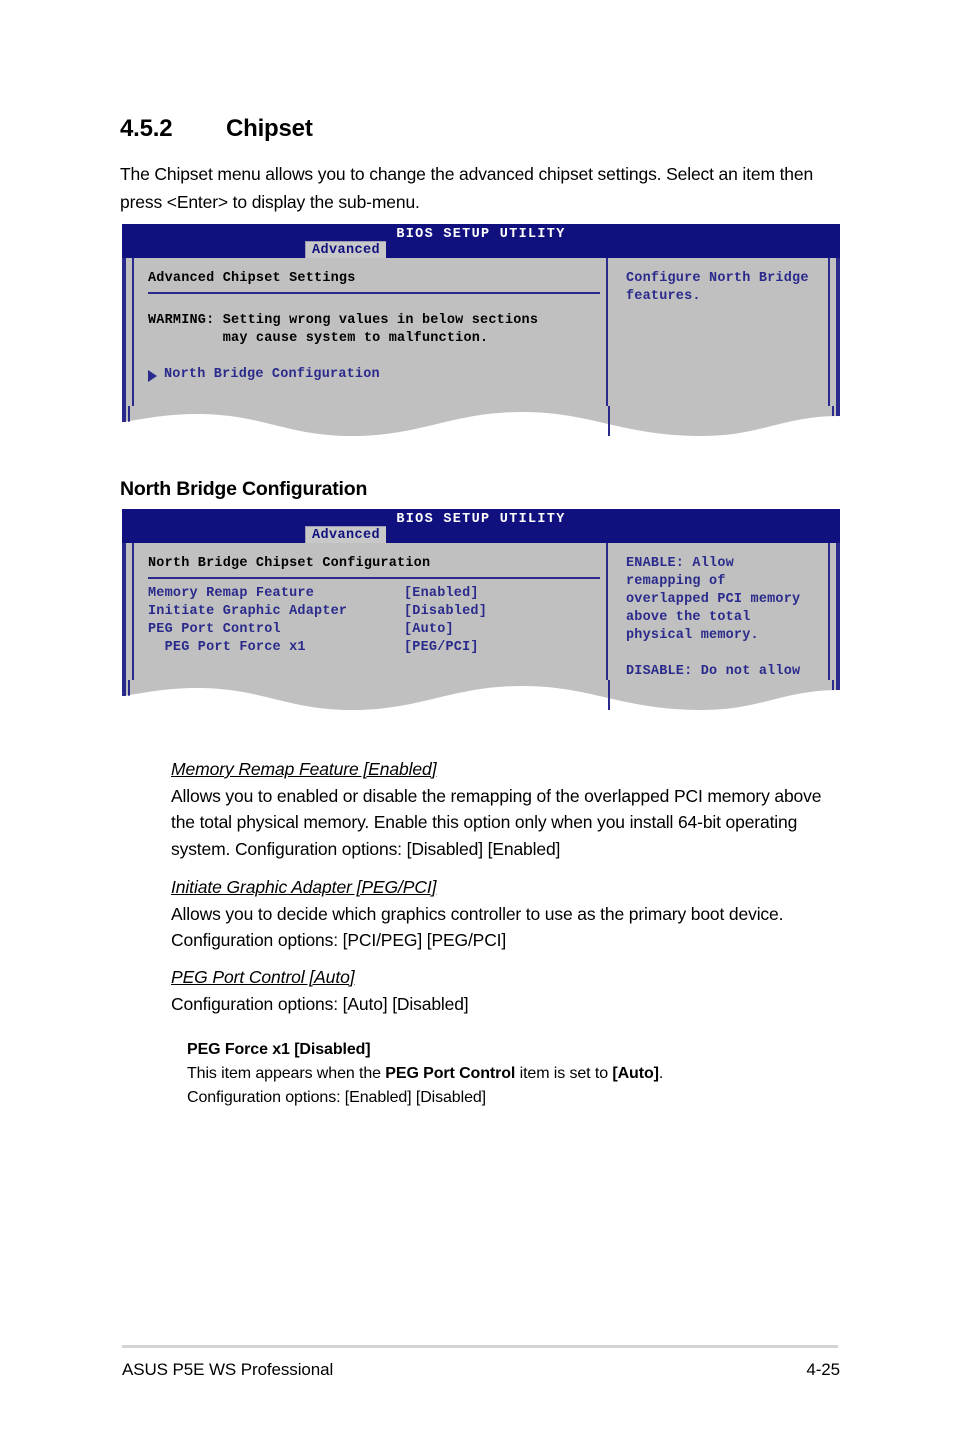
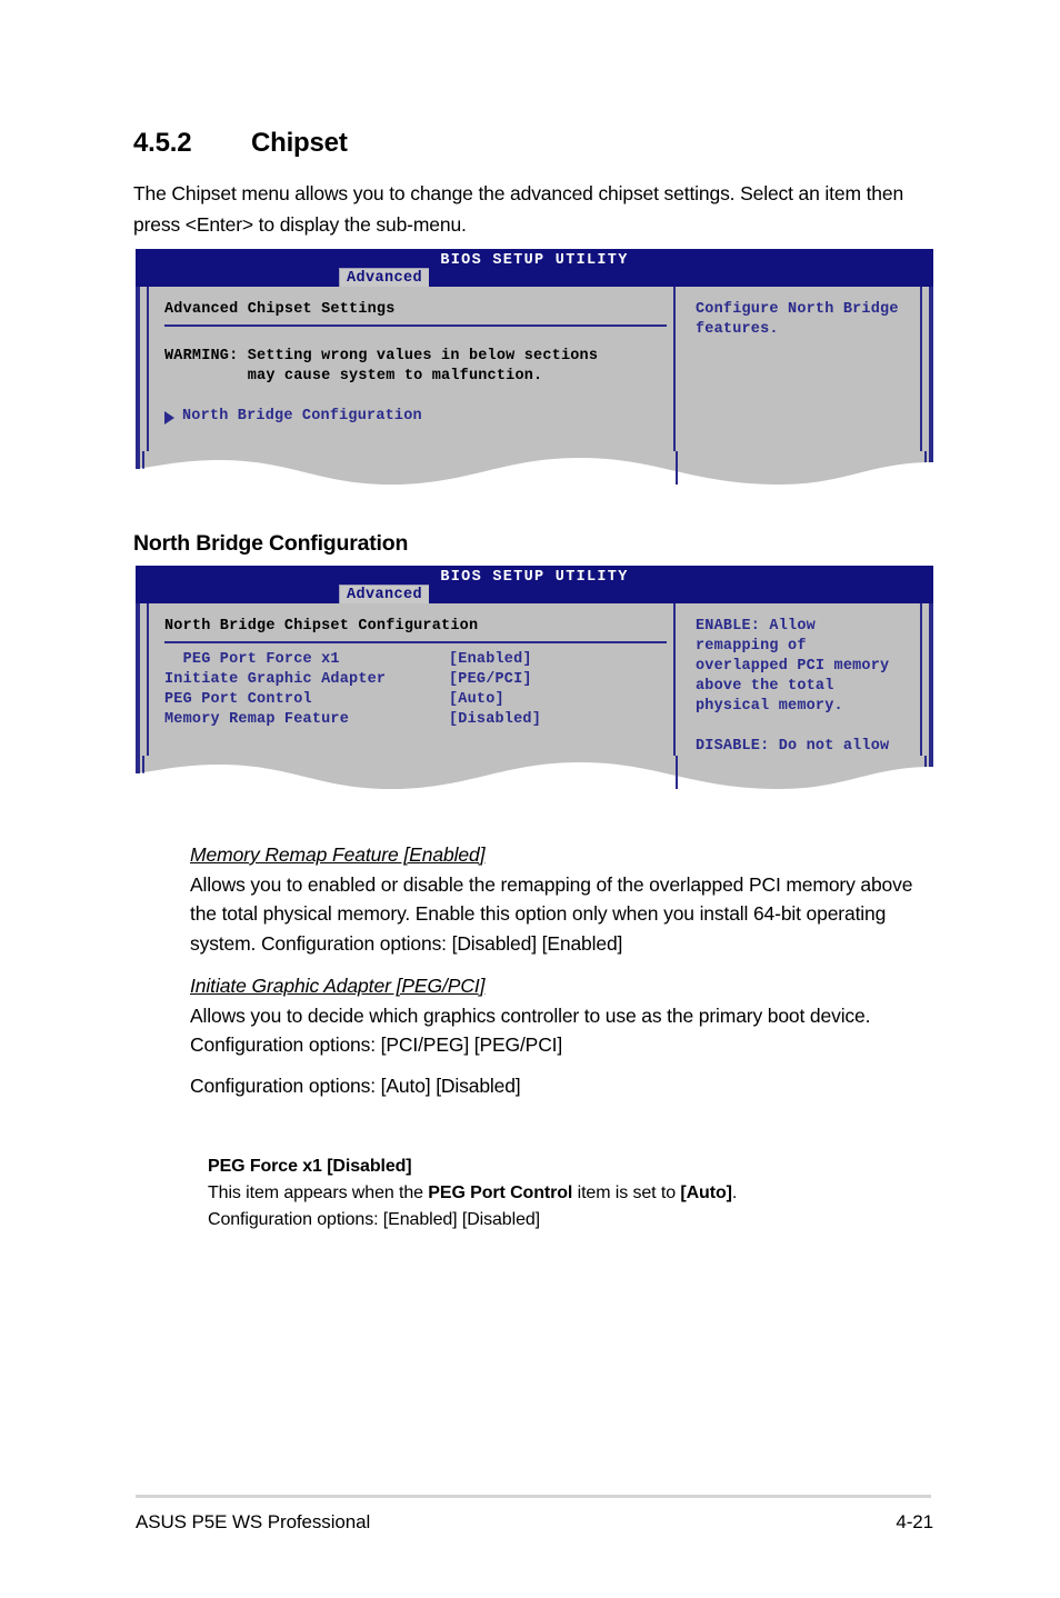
  4.5.2
  Chipset
  The Chipset menu allows you to change the advanced chipset settings. Select an item then press <Enter> to display the sub-menu.
  BIOS SETUP UTILITY
  Advanced
  Advanced Chipset Settings
  WARMING: Setting wrong values in below sections may cause system to malfunction.
  North Bridge Configuration
  Configure North Bridge
  features.
  North Bridge Configuration
  BIOS SETUP UTILITY
  Advanced
  North Bridge Chipset Configuration
- Memory Remap Feature
+ PEG Port Force x1
  [Enabled]
  Initiate Graphic Adapter
- [Disabled]
+ [PEG/PCI]
  PEG Port Control
  [Auto]
- PEG Port Force x1
+ Memory Remap Feature
- [PEG/PCI]
+ [Disabled]
  ENABLE: Allow
  remapping of
  overlapped PCI memory
  above the total
  physical memory.
  DISABLE: Do not allow
  Memory Remap Feature [Enabled]
  Allows you to enabled or disable the remapping of the overlapped PCI memory above the total physical memory. Enable this option only when you install 64-bit operating system. Configuration options: [Disabled] [Enabled]
  Initiate Graphic Adapter [PEG/PCI]
  Allows you to decide which graphics controller to use as the primary boot device. Configuration options: [PCI/PEG] [PEG/PCI]
- PEG Port Control [Auto]
  Configuration options: [Auto] [Disabled]
  PEG Force x1 [Disabled]
  This item appears when the PEG Port Control item is set to [Auto].
  Configuration options: [Enabled] [Disabled]
  ASUS P5E WS Professional
- 4-25
+ 4-21
